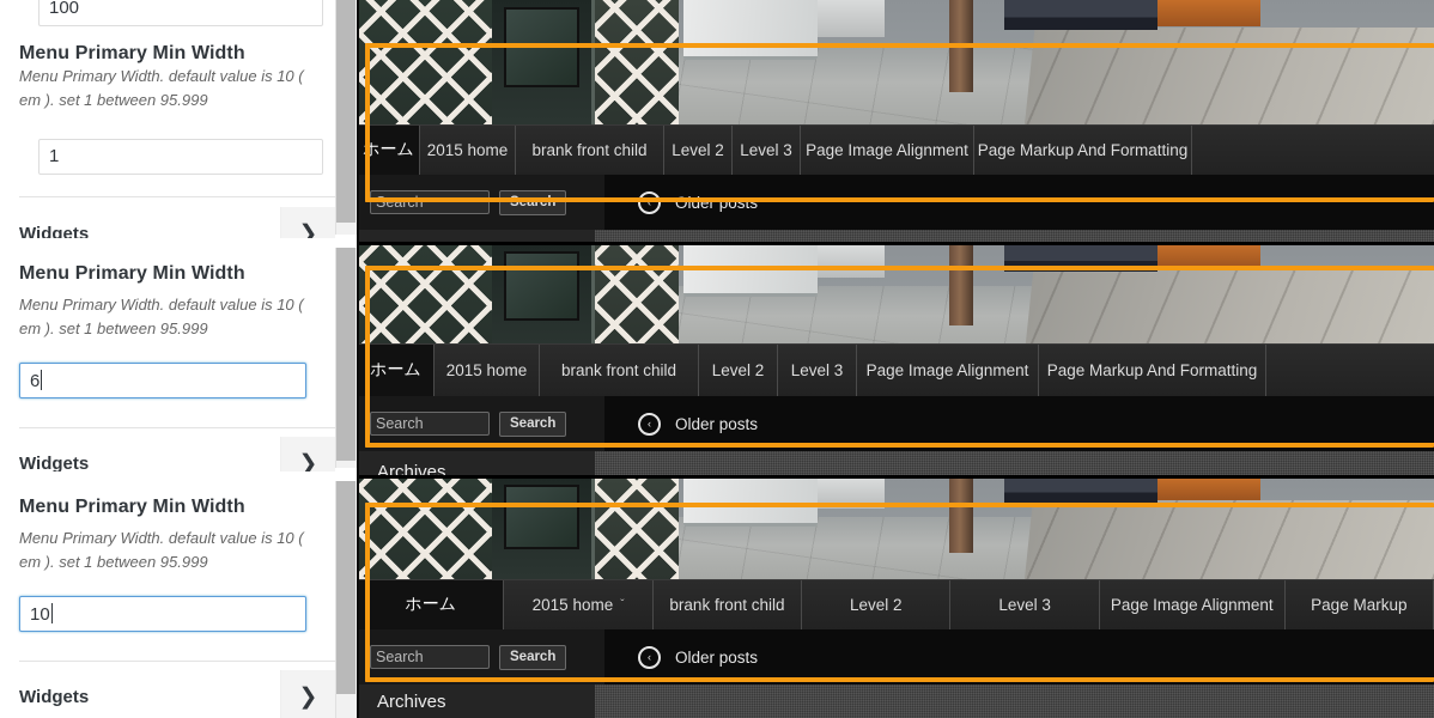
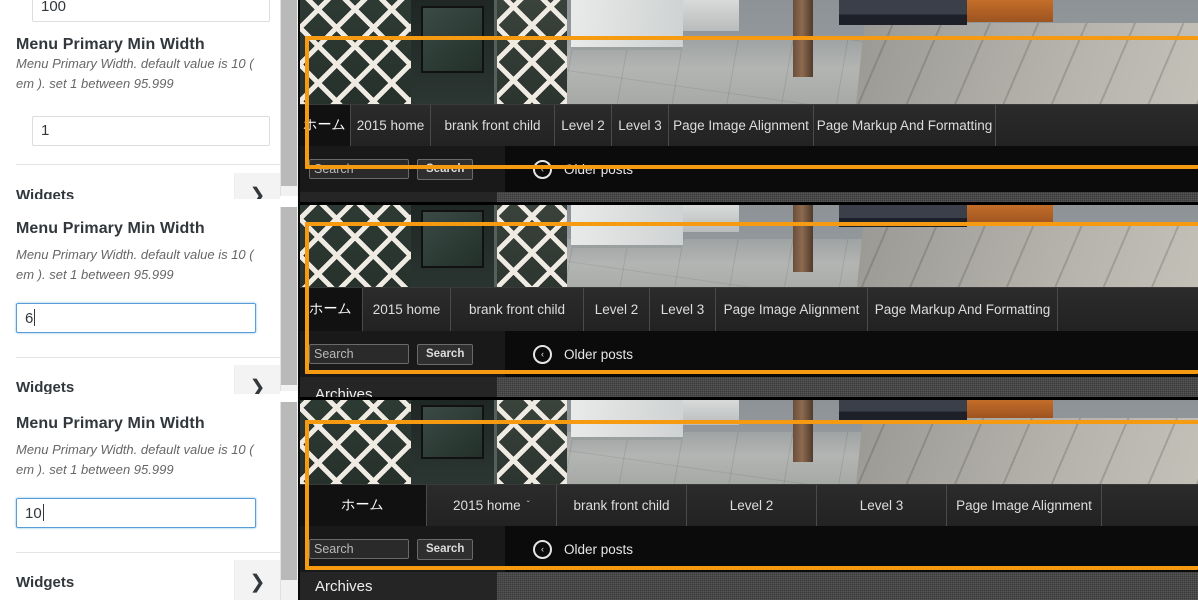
  100
  Menu Primary Min Width
  Menu Primary Width. default value is 10 ( em ). set 1 between 95.999
  1
  Widgets
  ❯
  Menu Primary Min Width
  Menu Primary Width. default value is 10 ( em ). set 1 between 95.999
  6
  Widgets
  ❯
  Menu Primary Min Width
  Menu Primary Width. default value is 10 ( em ). set 1 between 95.999
  10
  Widgets
  ❯
  ホーム
  2015 home
  brank front child
  Level 2
  Level 3
  Page Image Alignment
  Page Markup And Formatting
  Search
  Search
  ‹
  Older posts
  ホーム
  2015 home
  brank front child
  Level 2
  Level 3
  Page Image Alignment
  Page Markup And Formatting
  Search
  Search
  ‹
  Older posts
  Archives
  ホーム
  2015 home
  ˇ
  brank front child
  Level 2
  Level 3
  Page Image Alignment
- Page Markup
  Search
  Search
  ‹
  Older posts
  Archives
